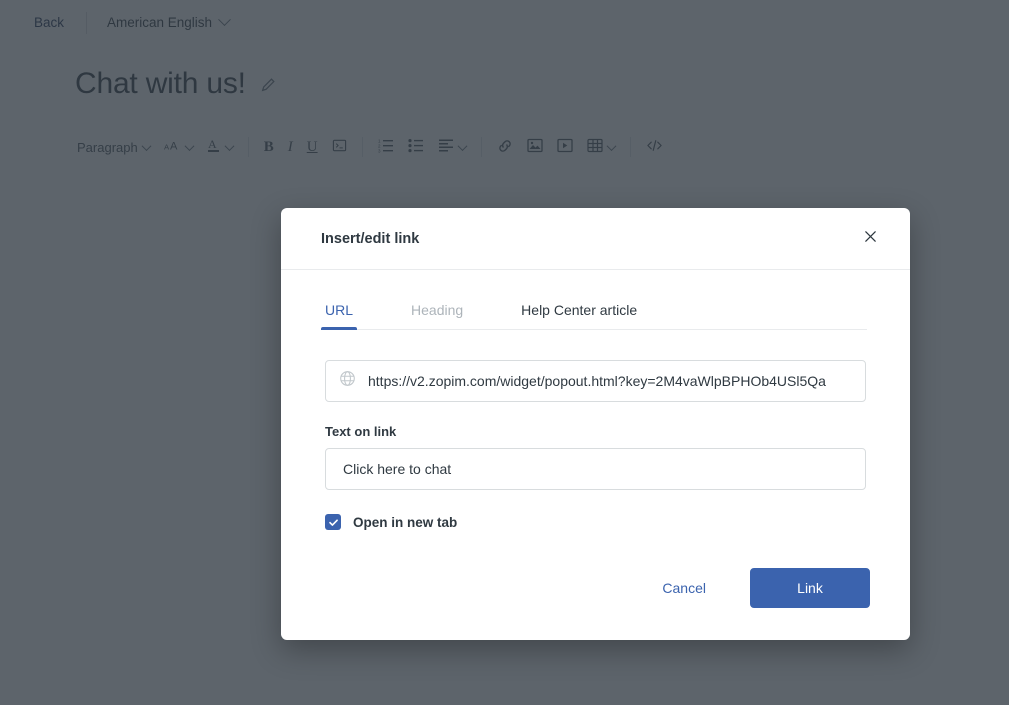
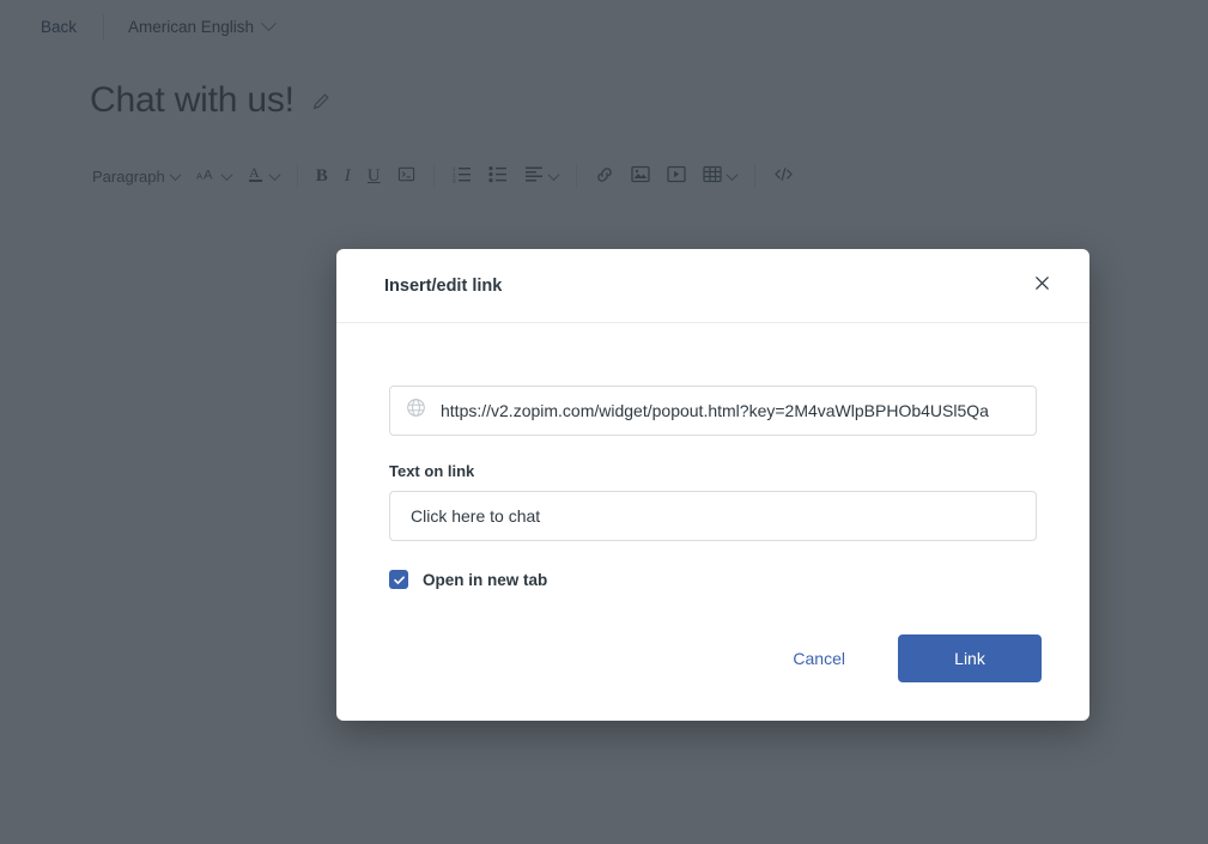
  Back
  American English
  Chat with us!
  Paragraph
  A
  A
  A
  B
  I
  U
  Insert/edit link
- URL
- Heading
- Help Center article
  https://v2.zopim.com/widget/popout.html?key=2M4vaWlpBPHOb4USl5Qa
  Text on link
  Click here to chat
  Open in new tab
  Cancel
  Link
